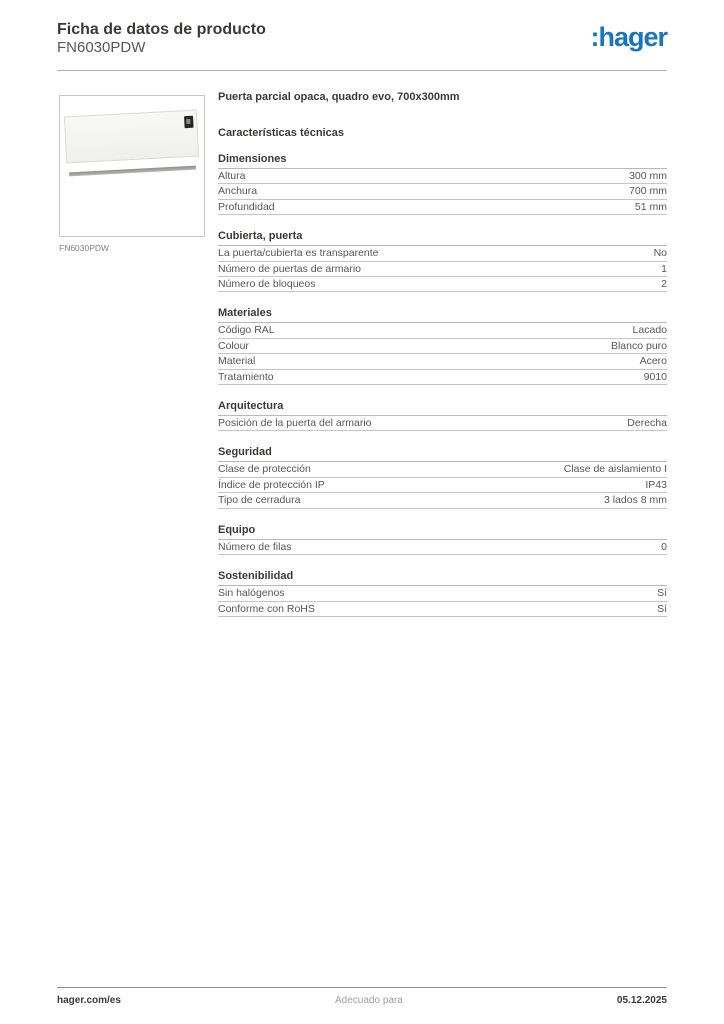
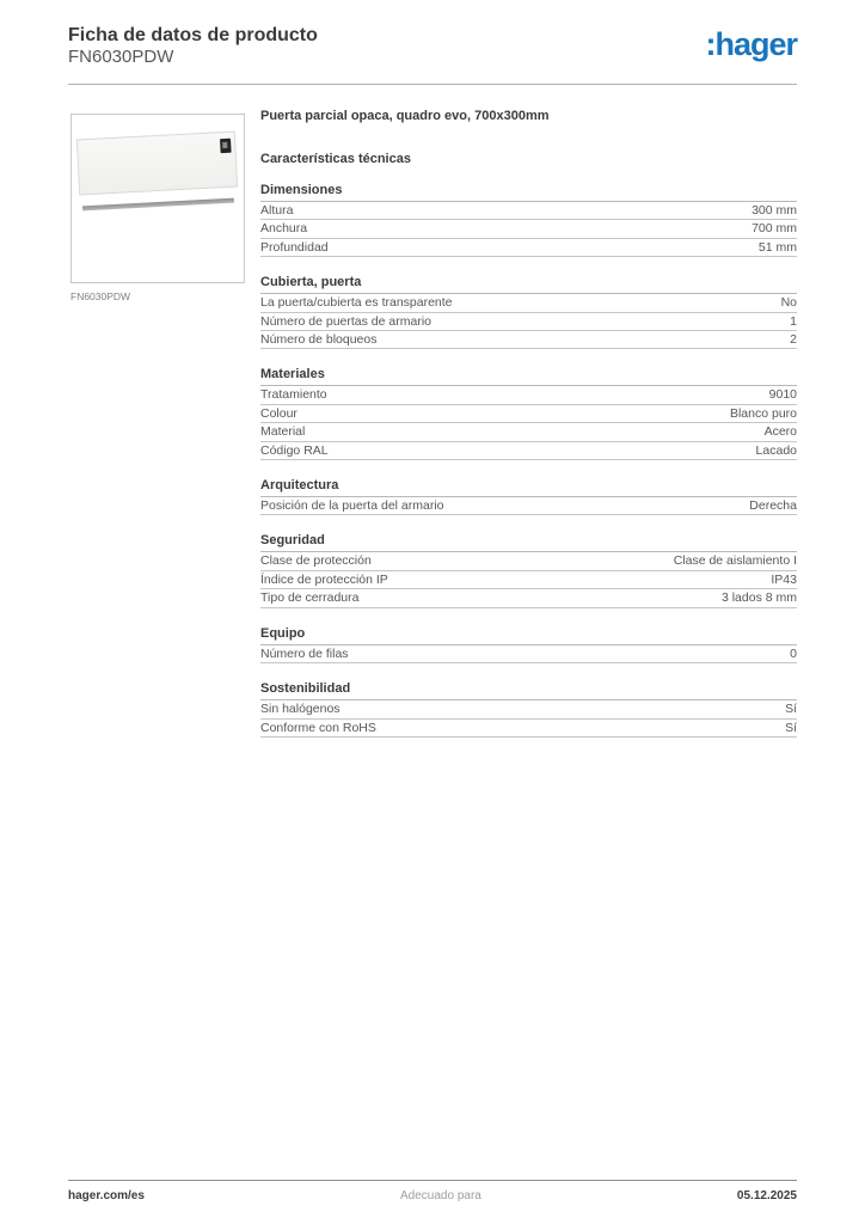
  Ficha de datos de producto
  FN6030PDW
  :hager
  FN6030PDW
  Puerta parcial opaca, quadro evo, 700x300mm
  Características técnicas
  Dimensiones
  Altura
  300 mm
  Anchura
  700 mm
  Profundidad
  51 mm
  Cubierta, puerta
  La puerta/cubierta es transparente
  No
  Número de puertas de armario
  1
  Número de bloqueos
  2
  Materiales
- Código RAL
+ Tratamiento
- Lacado
+ 9010
  Colour
  Blanco puro
  Material
  Acero
- Tratamiento
+ Código RAL
- 9010
+ Lacado
  Arquitectura
  Posición de la puerta del armario
  Derecha
  Seguridad
  Clase de protección
  Clase de aislamiento I
  Índice de protección IP
  IP43
  Tipo de cerradura
  3 lados 8 mm
  Equipo
  Número de filas
  0
  Sostenibilidad
  Sin halógenos
  Sí
  Conforme con RoHS
  Sí
  hager.com/es
  Adecuado para
  05.12.2025
